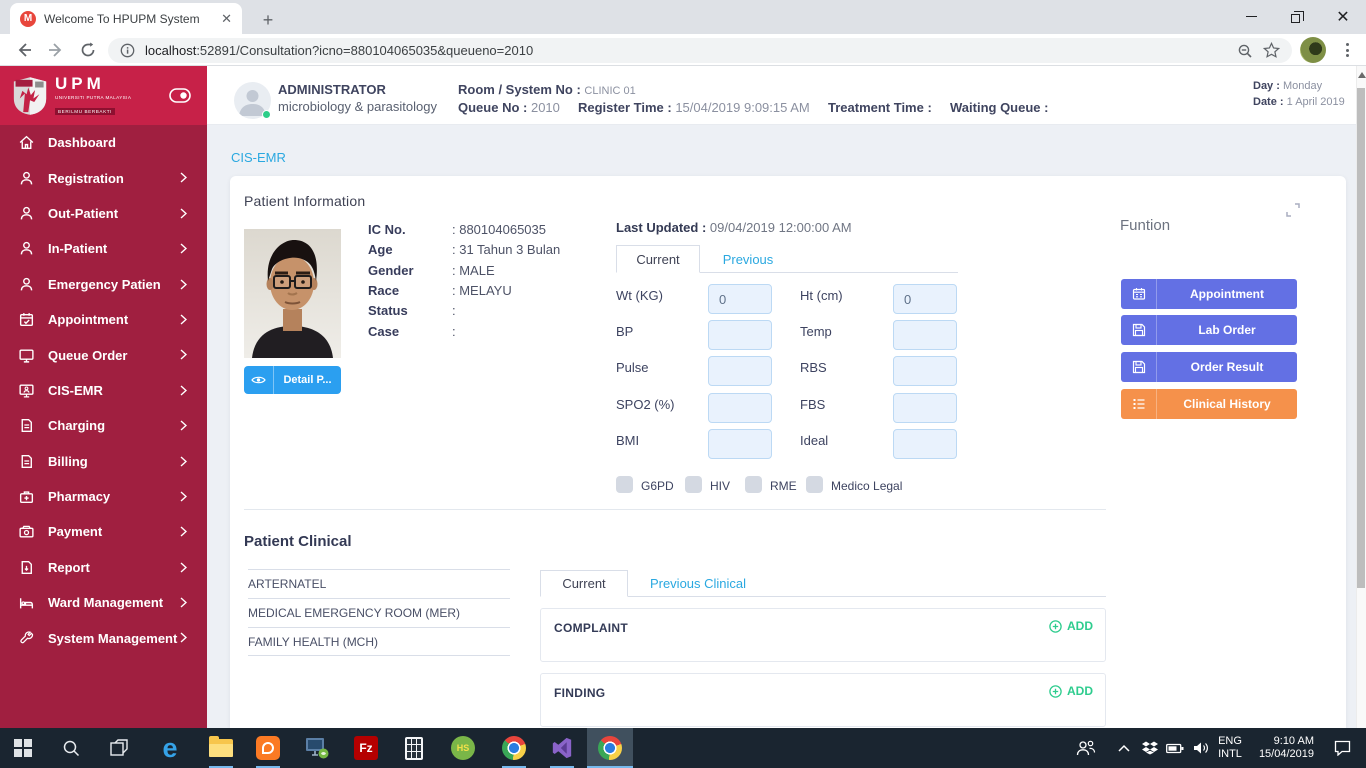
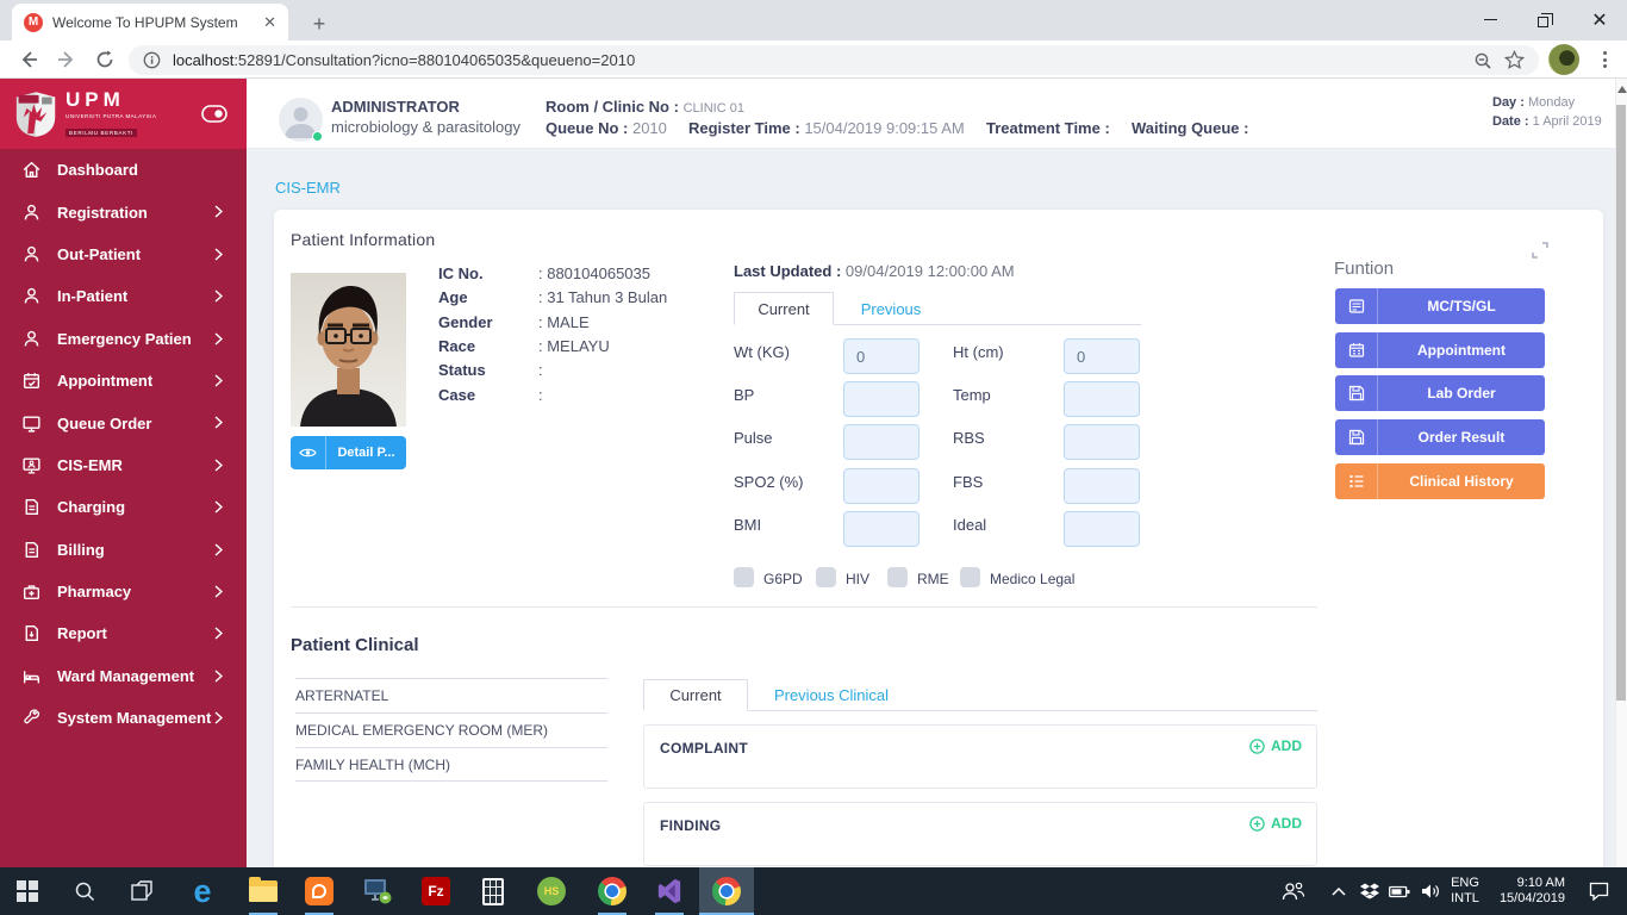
  Welcome To HPUPM System
  ✕
  +
  ✕
  localhost:52891/Consultation?icno=880104065035&queueno=2010
  UPM
  Dashboard
  Registration
  Out-Patient
  In-Patient
  Emergency Patien
  Appointment
  Queue Order
  CIS-EMR
  Charging
  Billing
  Pharmacy
- Payment
  Report
  Ward Management
  System Management
  ADMINISTRATOR
  microbiology & parasitology
- Room / System No : CLINIC 01
+ Room / Clinic No : CLINIC 01
  Queue No : 2010
  Register Time : 15/04/2019 9:09:15 AM
  Treatment Time :
  Waiting Queue :
  Day : Monday
  Date : 1 April 2019
  CIS-EMR
  Patient Information
  Detail P...
  IC No.
  : 880104065035
  Age
  : 31 Tahun 3 Bulan
  Gender
  : MALE
  Race
  : MELAYU
  Status
  :
  Case
  :
  Last Updated : 09/04/2019 12:00:00 AM
  Current
  Previous
  Wt (KG)
  0
  Ht (cm)
  0
  BP
  Temp
  Pulse
  RBS
  SPO2 (%)
  FBS
  BMI
  Ideal
  G6PD
  HIV
  RME
  Medico Legal
  Funtion
+ MC/TS/GL
  Appointment
  Lab Order
  Order Result
  Clinical History
  Patient Clinical
  ARTERNATEL
  MEDICAL EMERGENCY ROOM (MER)
  FAMILY HEALTH (MCH)
  Current
  Previous Clinical
  COMPLAINT
  ADD
  FINDING
  ADD
  e
  Fz
  HS
  ENG
  INTL
  9:10 AM
  15/04/2019
